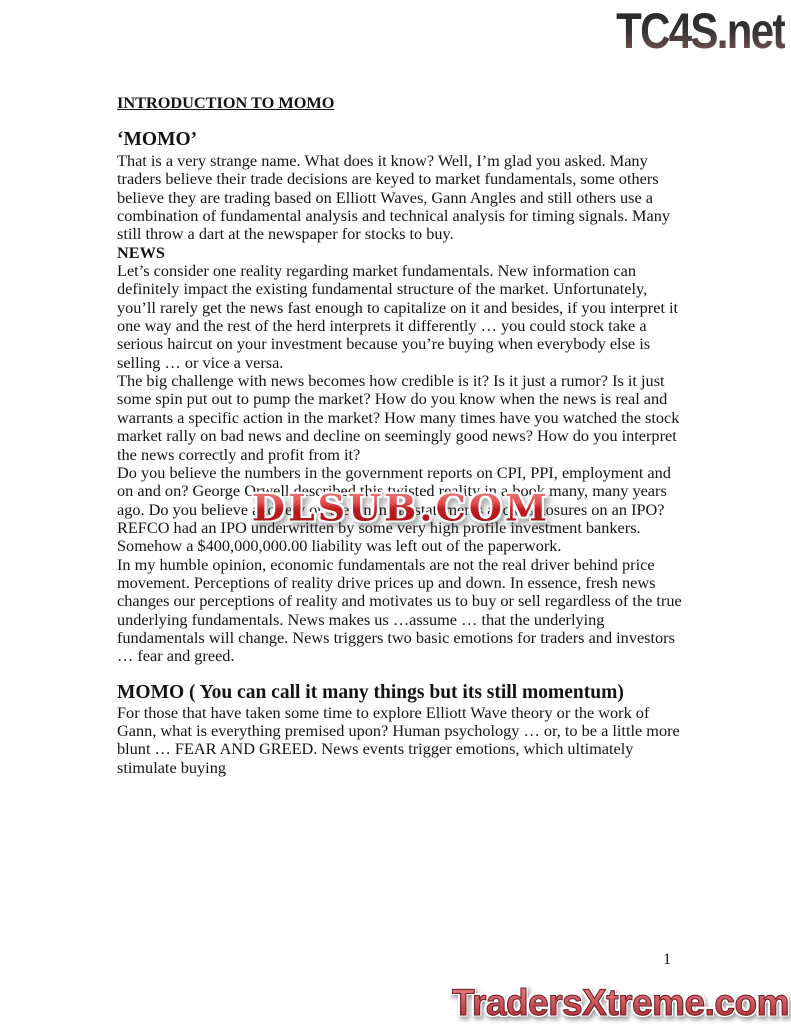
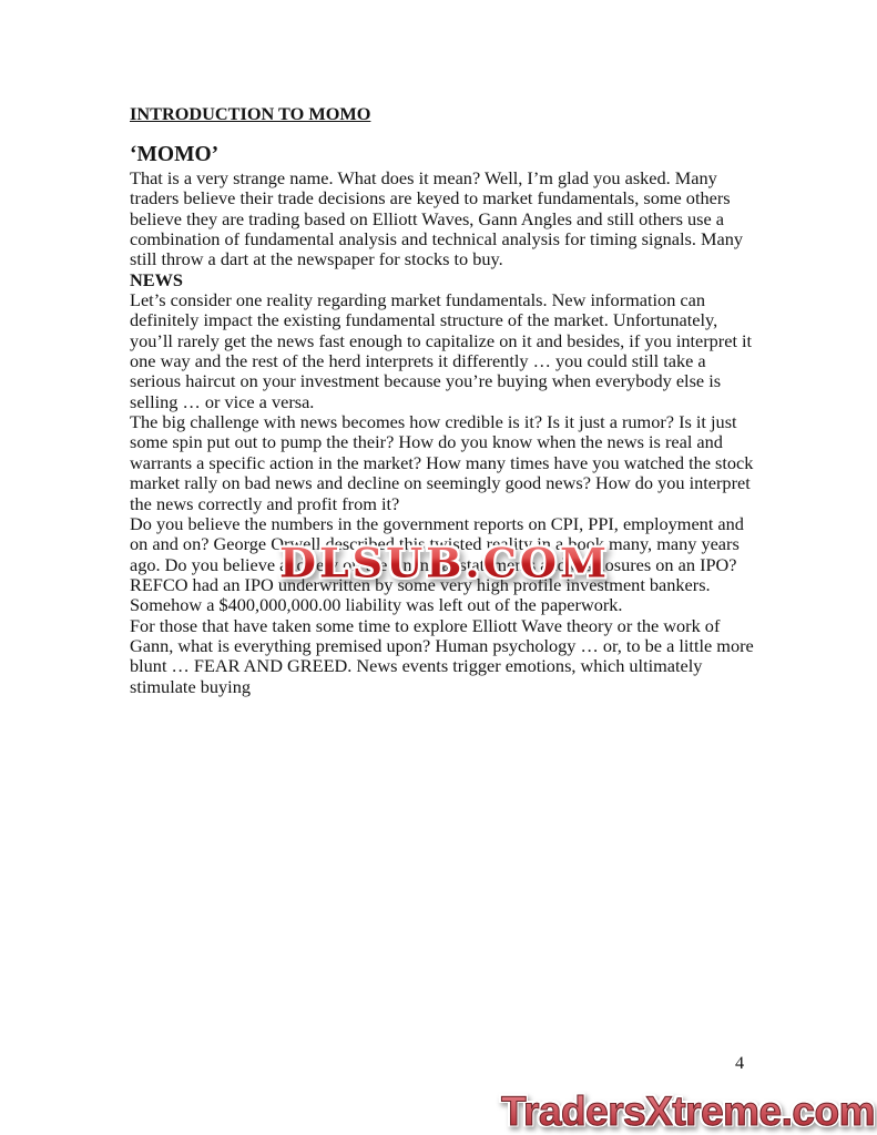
- TC4S.net
  INTRODUCTION TO MOMO
  ‘MOMO’
- That is a very strange name. What does it know? Well, I’m glad you asked. Many traders believe their trade decisions are keyed to market fundamentals, some others believe they are trading based on Elliott Waves, Gann Angles and still others use a combination of fundamental analysis and technical analysis for timing signals. Many still throw a dart at the newspaper for stocks to buy.
+ That is a very strange name. What does it mean? Well, I’m glad you asked. Many traders believe their trade decisions are keyed to market fundamentals, some others believe they are trading based on Elliott Waves, Gann Angles and still others use a combination of fundamental analysis and technical analysis for timing signals. Many still throw a dart at the newspaper for stocks to buy.
  NEWS
- Let’s consider one reality regarding market fundamentals. New information can definitely impact the existing fundamental structure of the market. Unfortunately, you’ll rarely get the news fast enough to capitalize on it and besides, if you interpret it one way and the rest of the herd interprets it differently … you could stock take a serious haircut on your investment because you’re buying when everybody else is selling … or vice a versa.
+ Let’s consider one reality regarding market fundamentals. New information can definitely impact the existing fundamental structure of the market. Unfortunately, you’ll rarely get the news fast enough to capitalize on it and besides, if you interpret it one way and the rest of the herd interprets it differently … you could still take a serious haircut on your investment because you’re buying when everybody else is selling … or vice a versa.
- The big challenge with news becomes how credible is it? Is it just a rumor? Is it just some spin put out to pump the market? How do you know when the news is real and warrants a specific action in the market? How many times have you watched the stock market rally on bad news and decline on seemingly good news? How do you interpret the news correctly and profit from it?
+ The big challenge with news becomes how credible is it? Is it just a rumor? Is it just some spin put out to pump the their? How do you know when the news is real and warrants a specific action in the market? How many times have you watched the stock market rally on bad news and decline on seemingly good news? How do you interpret the news correctly and profit from it?
- In my humble opinion, economic fundamentals are not the real driver behind price movement. Perceptions of reality drive prices up and down. In essence, fresh news changes our perceptions of reality and motivates us to buy or sell regardless of the true underlying fundamentals. News makes us …assume … that the underlying fundamentals will change. News triggers two basic emotions for traders and investors … fear and greed.
- MOMO ( You can call it many things but its still momentum)
  For those that have taken some time to explore Elliott Wave theory or the work of Gann, what is everything premised upon? Human psychology … or, to be a little more blunt … FEAR AND GREED. News events trigger emotions, which ultimately stimulate buying
  DLSUB.COM
- 1
+ 4
  TradersXtreme.com
